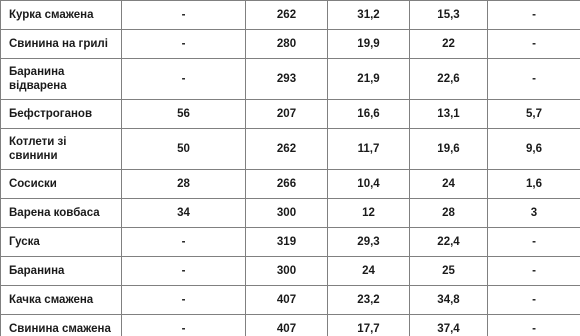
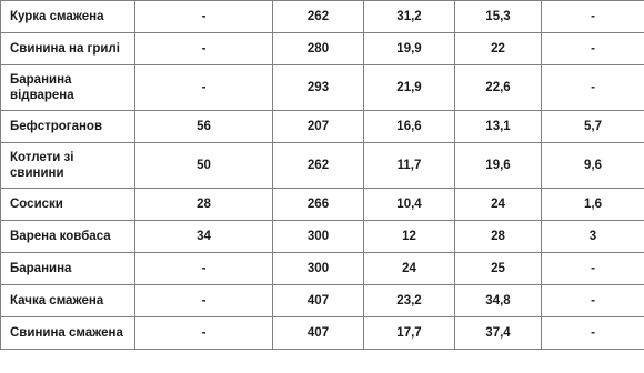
  Курка смажена	-	262	31,2	15,3	-
  Свинина на грилі	-	280	19,9	22	-
  Баранина відварена	-	293	21,9	22,6	-
  Бефстроганов	56	207	16,6	13,1	5,7
  Котлети зі свинини	50	262	11,7	19,6	9,6
  Сосиски	28	266	10,4	24	1,6
  Варена ковбаса	34	300	12	28	3
- Гуска	-	319	29,3	22,4	-
  Баранина	-	300	24	25	-
  Качка смажена	-	407	23,2	34,8	-
  Свинина смажена	-	407	17,7	37,4	-
